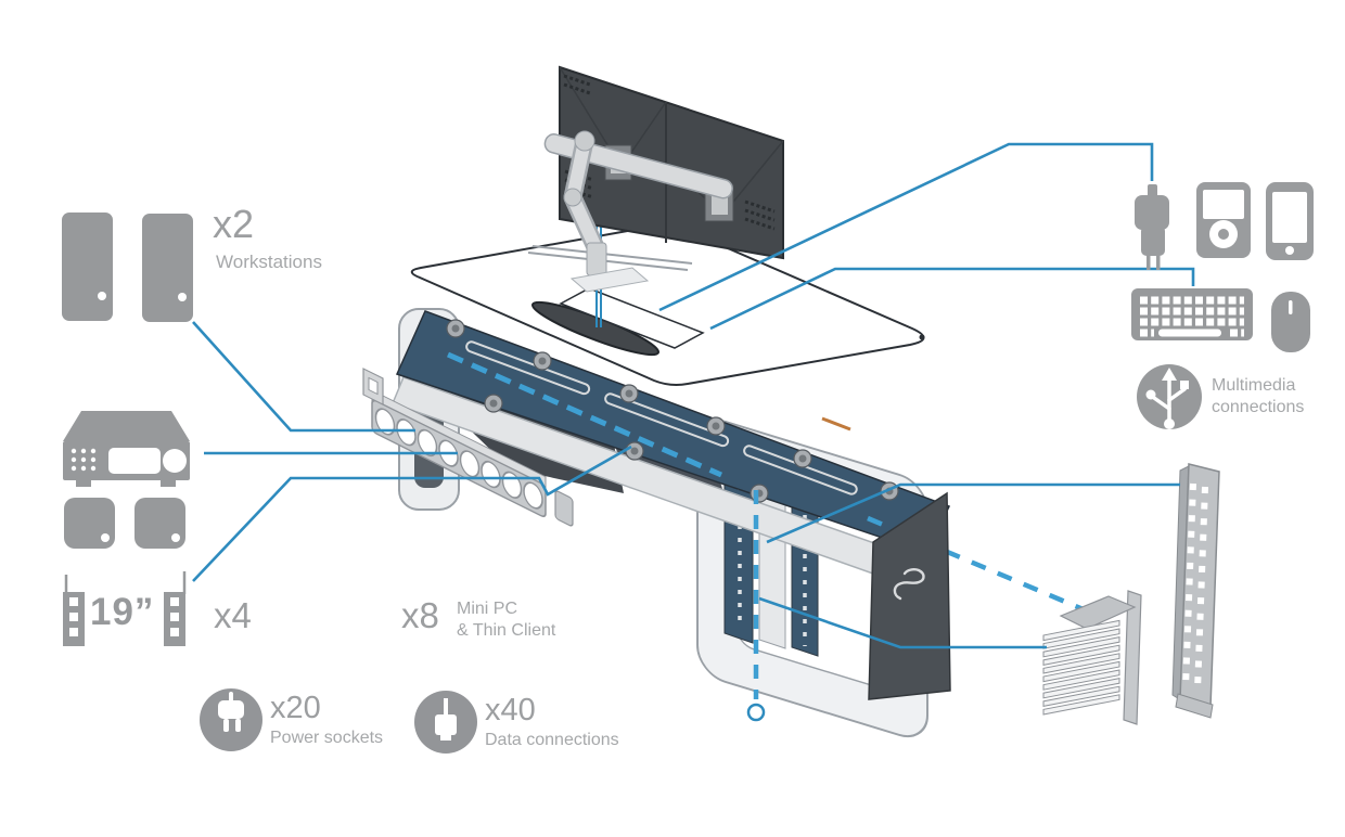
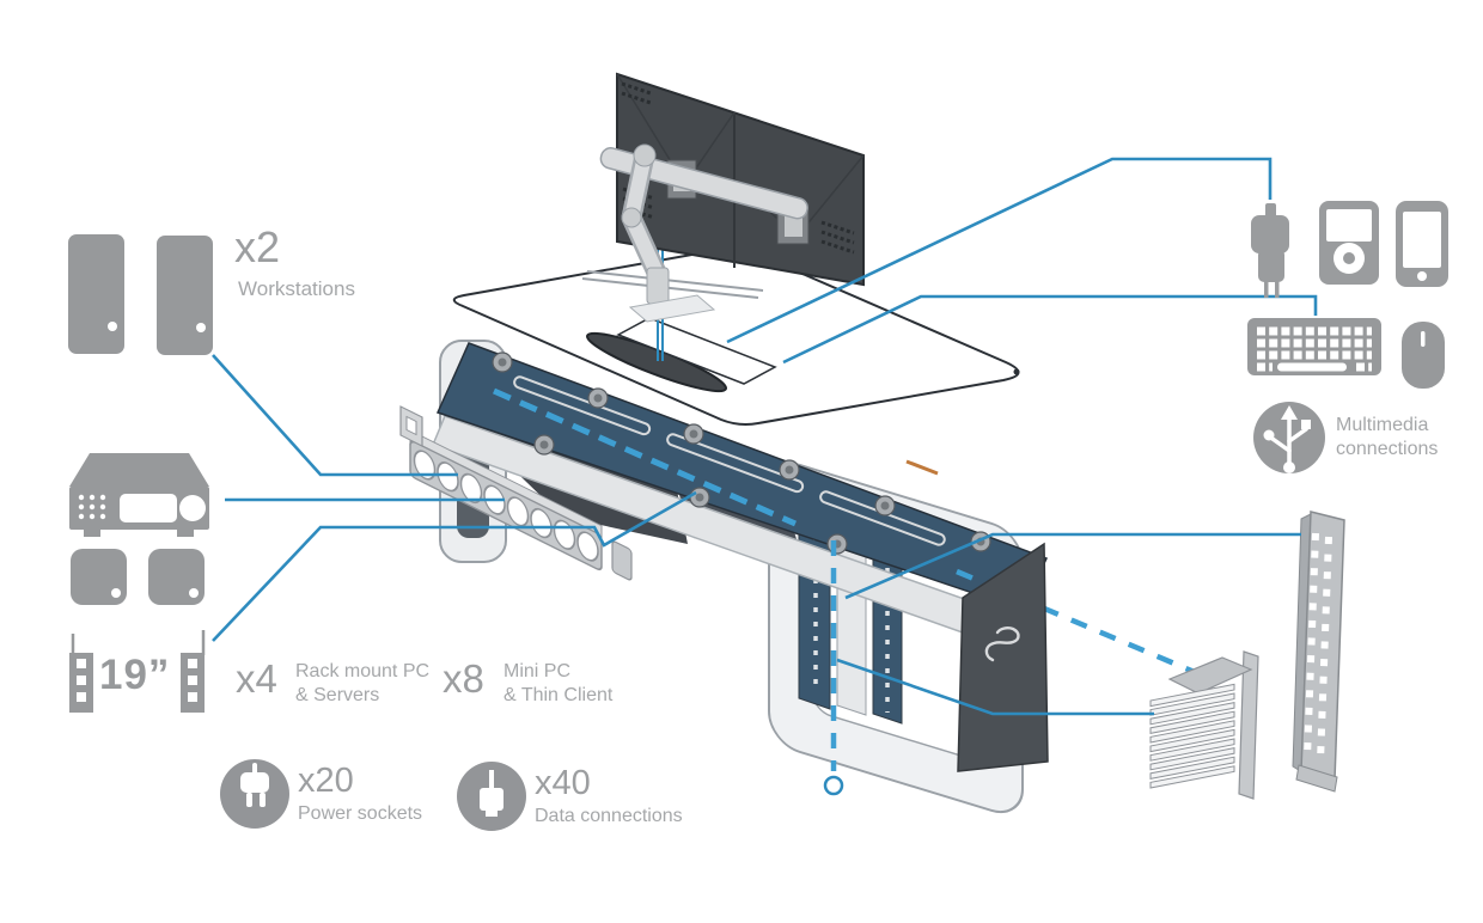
  x2
  Workstations
  19”
  x4
+ Rack mount PC
+ & Servers
  x8
  Mini PC
  & Thin Client
  x20
  Power sockets
  x40
  Data connections
  Multimedia
  connections
